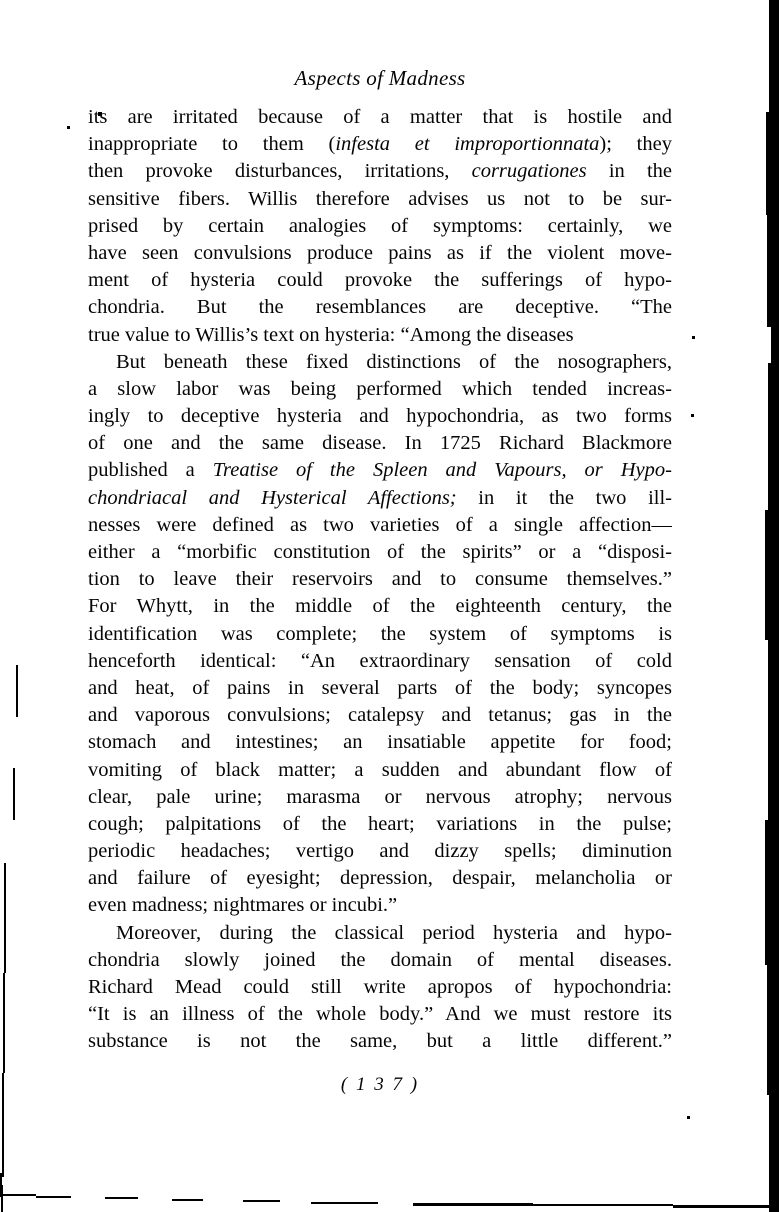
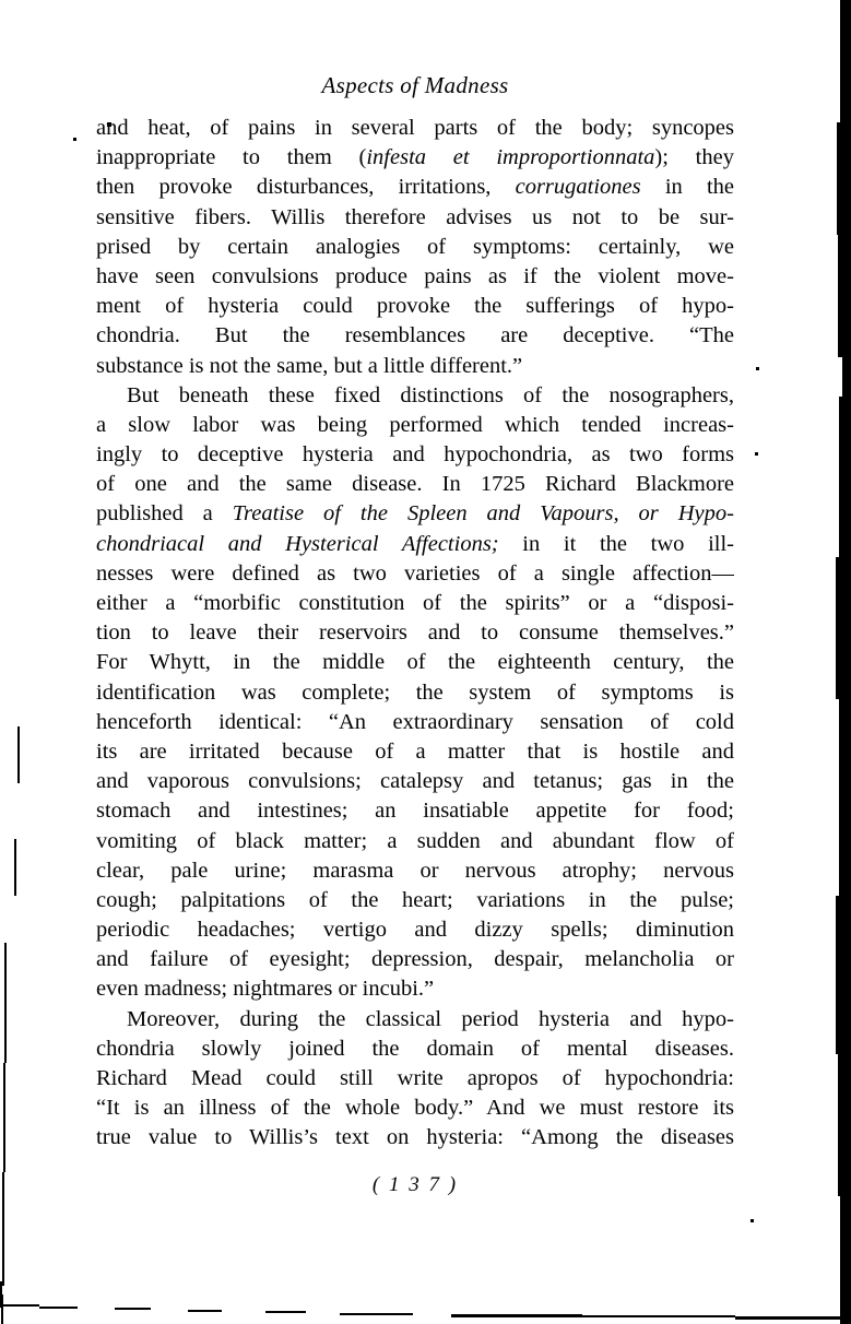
  Aspects of Madness
- its are irritated because of a matter that is hostile and
+ and heat, of pains in several parts of the body; syncopes
  inappropriate to them (infesta et improportionnata); they
  then provoke disturbances, irritations, corrugationes in the
  sensitive fibers. Willis therefore advises us not to be sur-
  prised by certain analogies of symptoms: certainly, we
  have seen convulsions produce pains as if the violent move-
  ment of hysteria could provoke the sufferings of hypo-
  chondria. But the resemblances are deceptive. “The
- true value to Willis’s text on hysteria: “Among the diseases
+ substance is not the same, but a little different.”
  But beneath these fixed distinctions of the nosographers,
  a slow labor was being performed which tended increas-
  ingly to deceptive hysteria and hypochondria, as two forms
  of one and the same disease. In 1725 Richard Blackmore
  published a Treatise of the Spleen and Vapours, or Hypo-
  chondriacal and Hysterical Affections; in it the two ill-
  nesses were defined as two varieties of a single affection—
  either a “morbific constitution of the spirits” or a “disposi-
  tion to leave their reservoirs and to consume themselves.”
  For Whytt, in the middle of the eighteenth century, the
  identification was complete; the system of symptoms is
  henceforth identical: “An extraordinary sensation of cold
- and heat, of pains in several parts of the body; syncopes
+ its are irritated because of a matter that is hostile and
  and vaporous convulsions; catalepsy and tetanus; gas in the
  stomach and intestines; an insatiable appetite for food;
  vomiting of black matter; a sudden and abundant flow of
  clear, pale urine; marasma or nervous atrophy; nervous
  cough; palpitations of the heart; variations in the pulse;
  periodic headaches; vertigo and dizzy spells; diminution
  and failure of eyesight; depression, despair, melancholia or
  even madness; nightmares or incubi.”
  Moreover, during the classical period hysteria and hypo-
  chondria slowly joined the domain of mental diseases.
  Richard Mead could still write apropos of hypochondria:
  “It is an illness of the whole body.” And we must restore its
- substance is not the same, but a little different.”
+ true value to Willis’s text on hysteria: “Among the diseases
  ( 1 3 7 )
